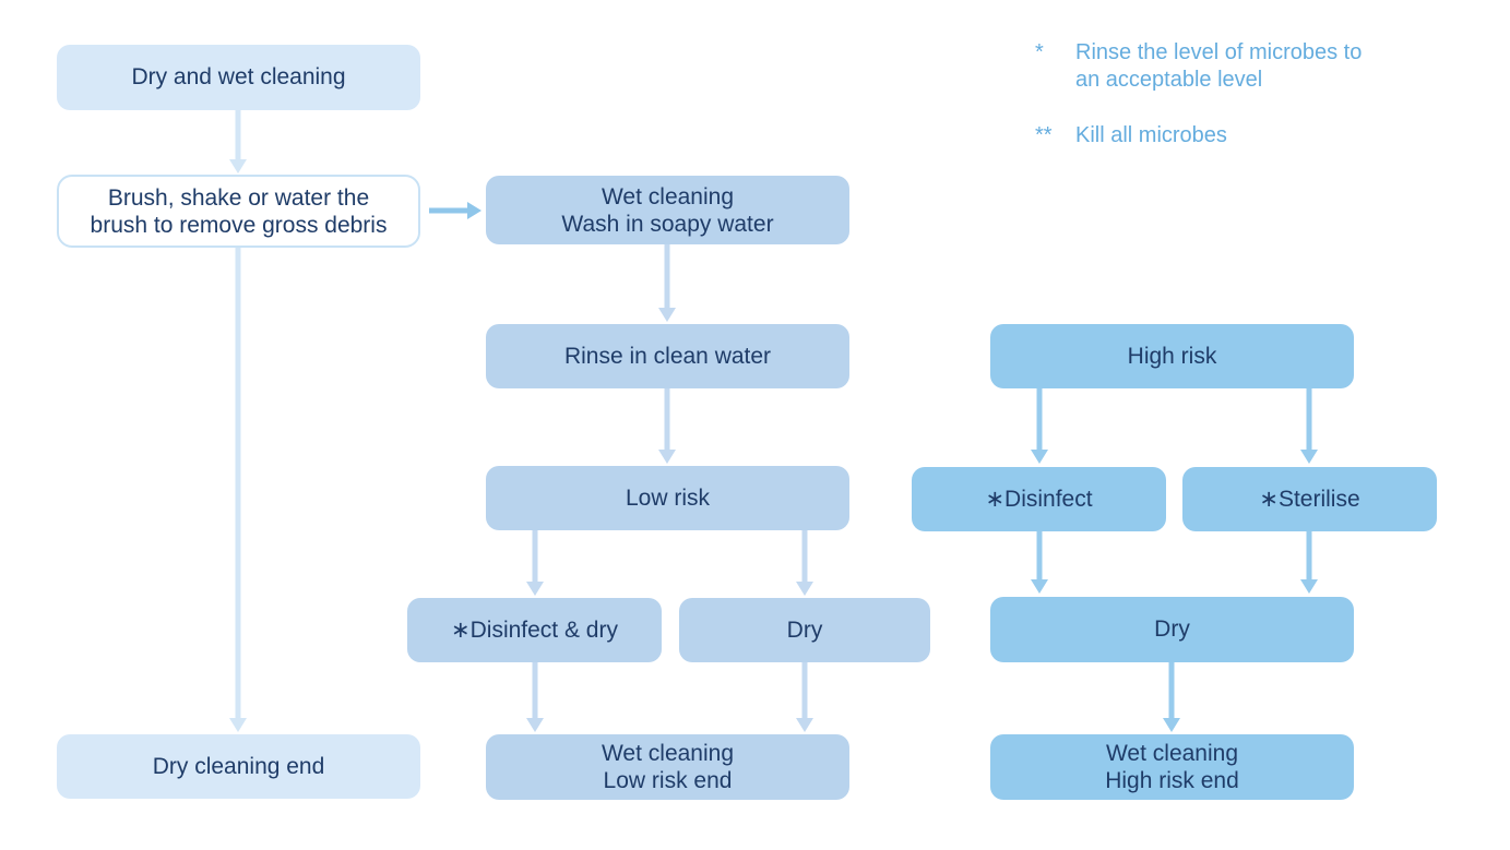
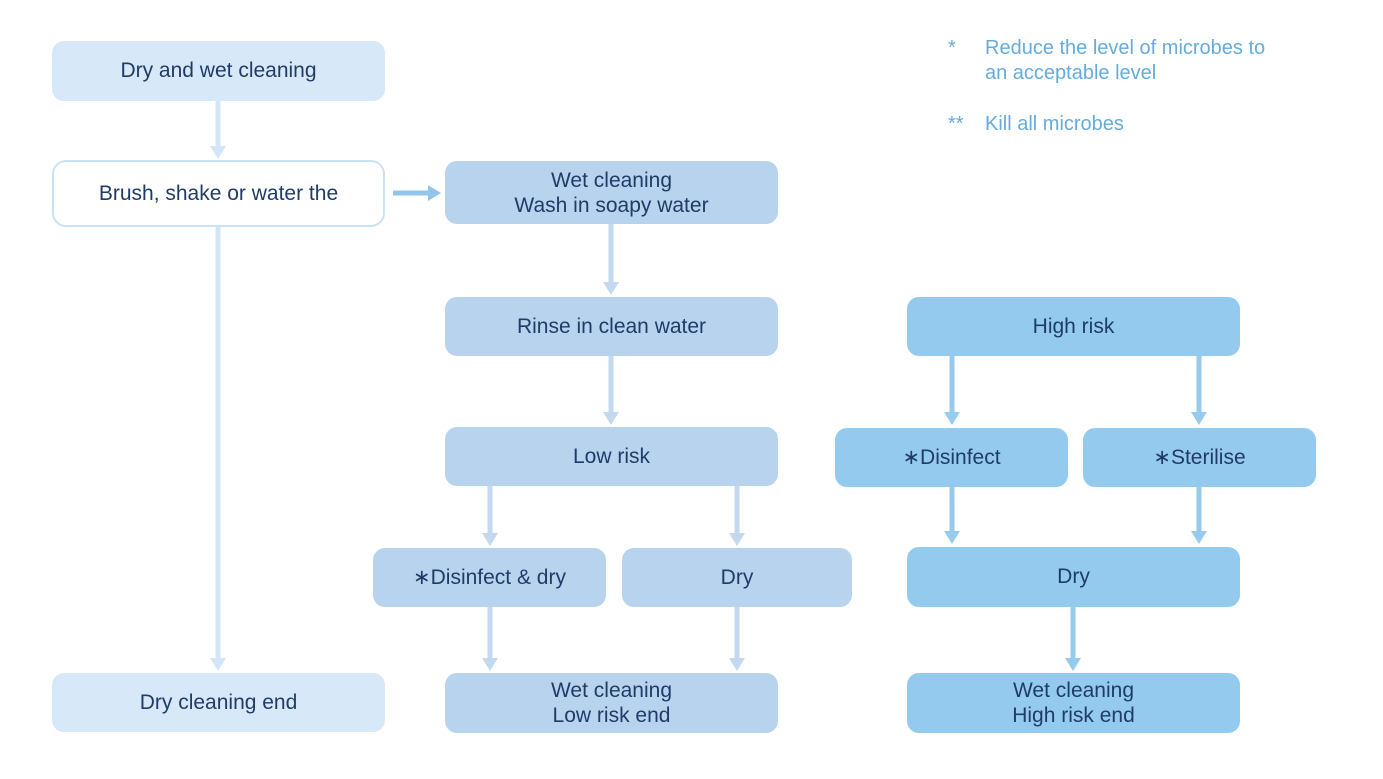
  Dry and wet cleaning
  Brush, shake or water the
- brush to remove gross debris
  Dry cleaning end
  Wet cleaning
  Wash in soapy water
  Rinse in clean water
  Low risk
  ∗Disinfect & dry
  Dry
  Wet cleaning
  Low risk end
  High risk
  ∗Disinfect
  ∗Sterilise
  Dry
  Wet cleaning
  High risk end
  *
- Rinse the level of microbes to
+ Reduce the level of microbes to
  an acceptable level
  **
  Kill all microbes
